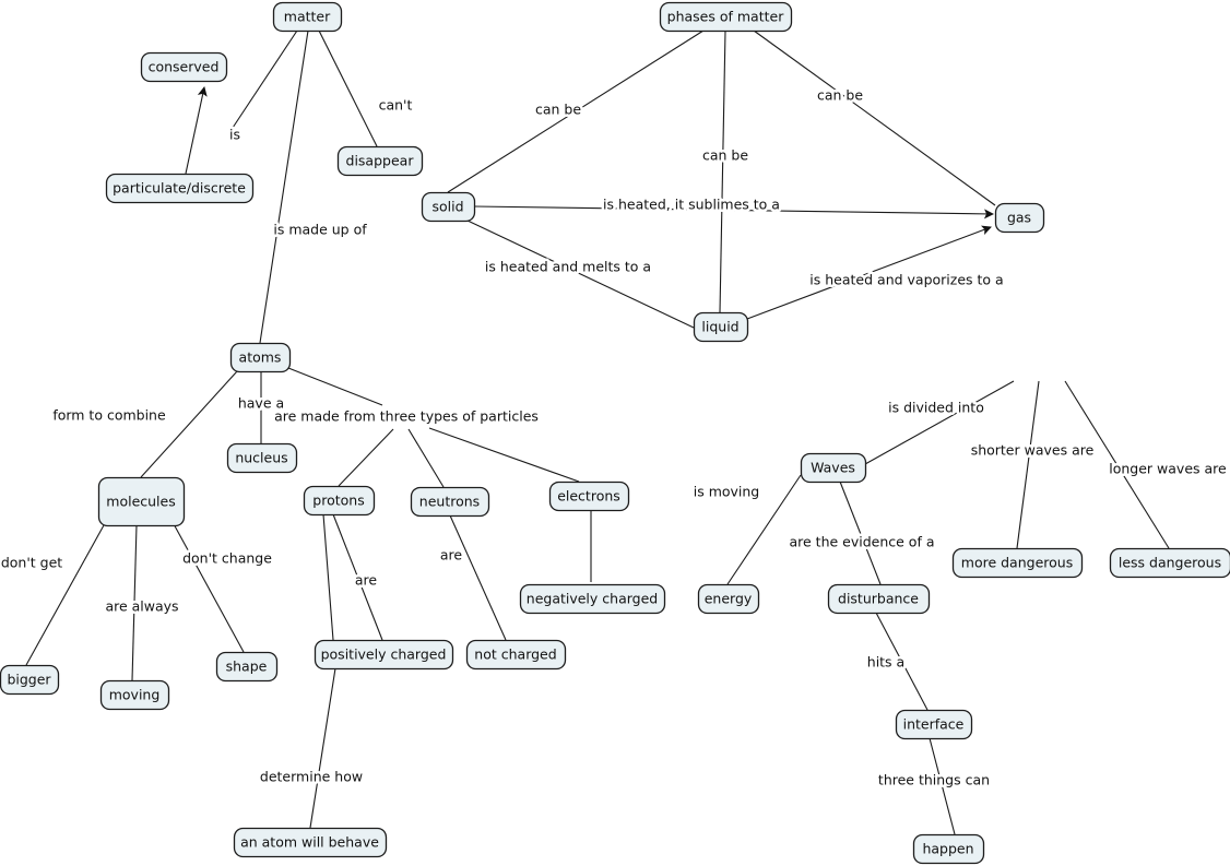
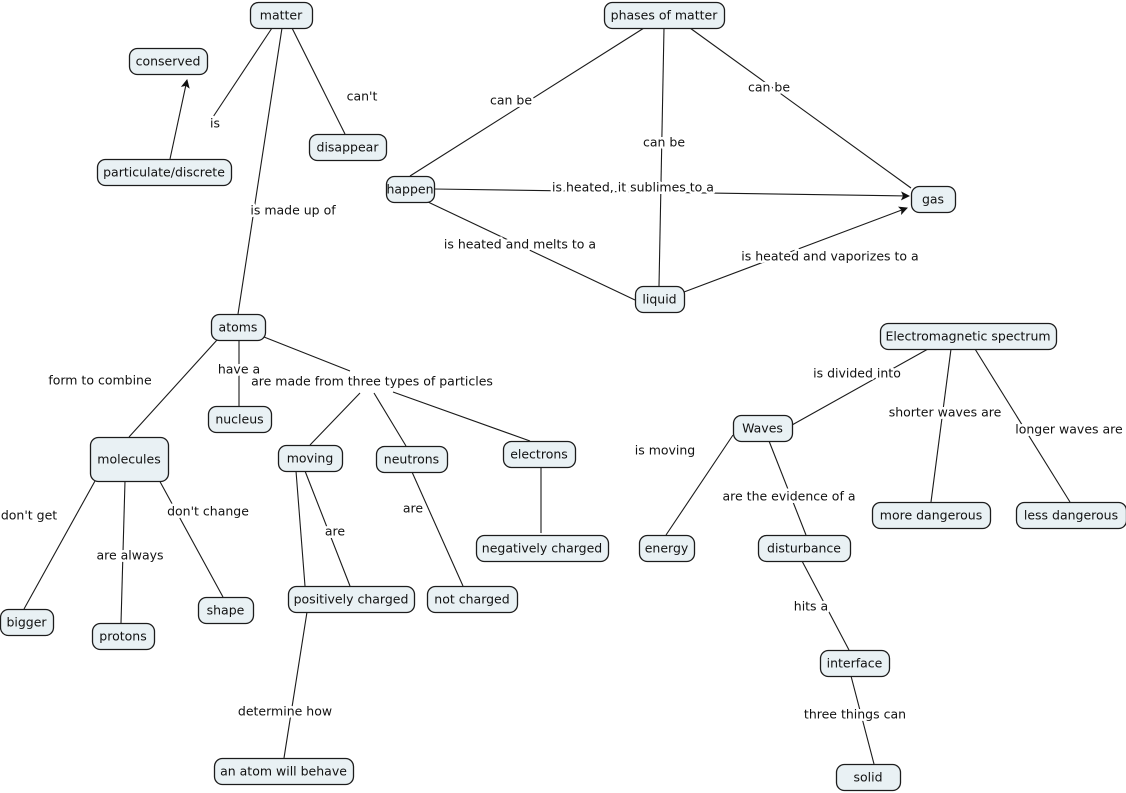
  is
  can't
  is made up of
  can be
  can be
  can be
  is heated, it sublimes to a
  is heated and melts to a
  is heated and vaporizes to a
  form to combine
  have a
  are made from three types of particles
  don't get
  are always
  don't change
  are
  are
  determine how
  is divided into
  shorter waves are
  longer waves are
  is moving
  are the evidence of a
  hits a
  three things can
  matter
  conserved
  particulate/discrete
  disappear
  phases of matter
- solid
+ happen
  gas
  liquid
  atoms
  nucleus
  molecules
- protons
+ moving
  neutrons
  electrons
  bigger
- moving
+ protons
  shape
  positively charged
  not charged
  negatively charged
  an atom will behave
+ Electromagnetic spectrum
  Waves
  energy
  disturbance
  more dangerous
  less dangerous
  interface
- happen
+ solid
